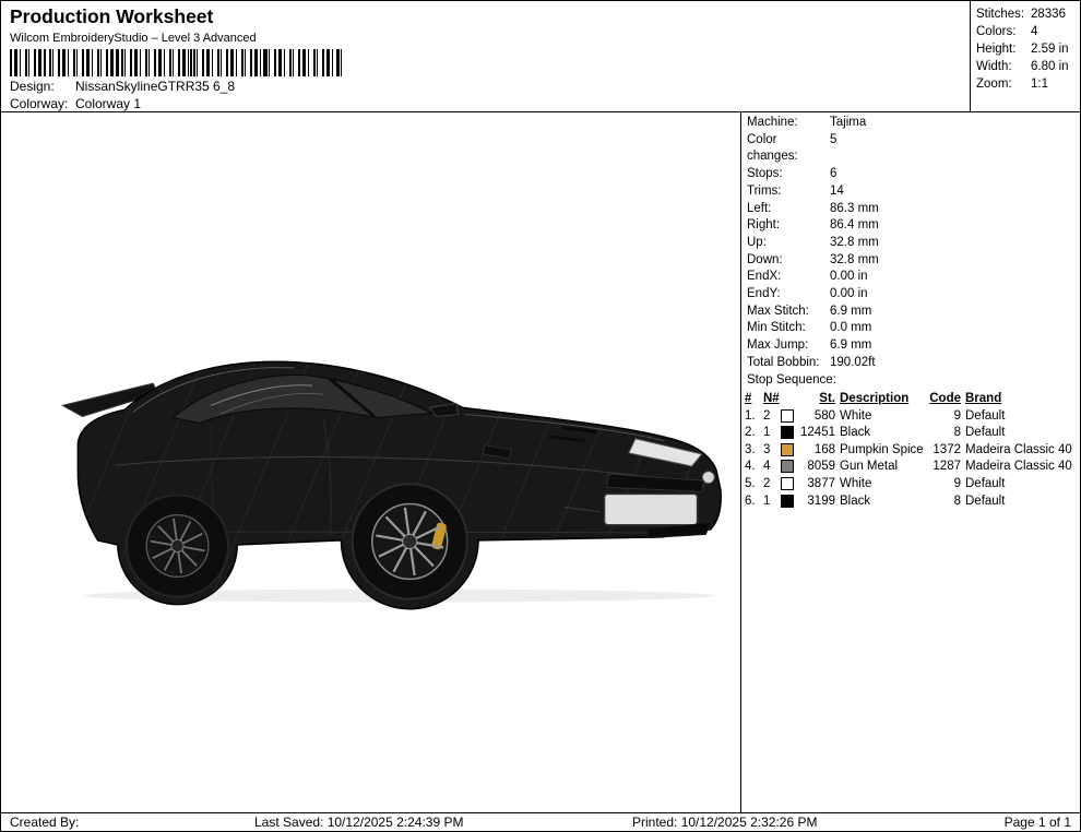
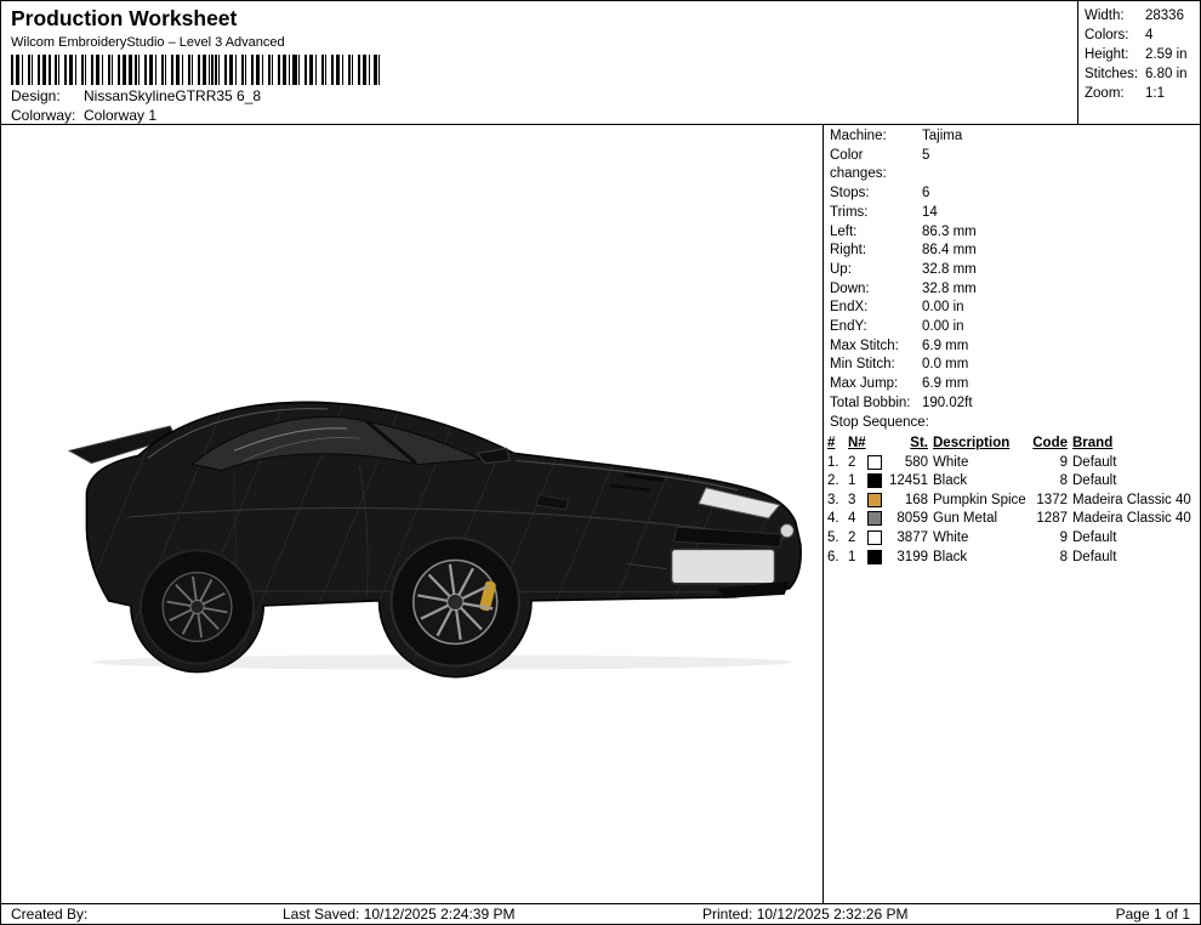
  Production Worksheet
  Wilcom EmbroideryStudio – Level 3 Advanced
  Design:
  NissanSkylineGTRR35 6_8
  Colorway:
  Colorway 1
- Stitches:
+ Width:
  28336
  Colors:
  4
  Height:
  2.59 in
- Width:
+ Stitches:
  6.80 in
  Zoom:
  1:1
  Machine:
  Tajima
  Color changes:
  5
  Stops:
  6
  Trims:
  14
  Left:
  86.3 mm
  Right:
  86.4 mm
  Up:
  32.8 mm
  Down:
  32.8 mm
  EndX:
  0.00 in
  EndY:
  0.00 in
  Max Stitch:
  6.9 mm
  Min Stitch:
  0.0 mm
  Max Jump:
  6.9 mm
  Total Bobbin:
  190.02ft
  Stop Sequence:
  #
  N#
  St.
  Description
  Code
  Brand
  1.
  2
  580
  White
  9
  Default
  2.
  1
  12451
  Black
  8
  Default
  3.
  3
  168
  Pumpkin Spice
  1372
  Madeira Classic 40
  4.
  4
  8059
  Gun Metal
  1287
  Madeira Classic 40
  5.
  2
  3877
  White
  9
  Default
  6.
  1
  3199
  Black
  8
  Default
  Created By:
  Last Saved: 10/12/2025 2:24:39 PM
  Printed: 10/12/2025 2:32:26 PM
  Page 1 of 1
